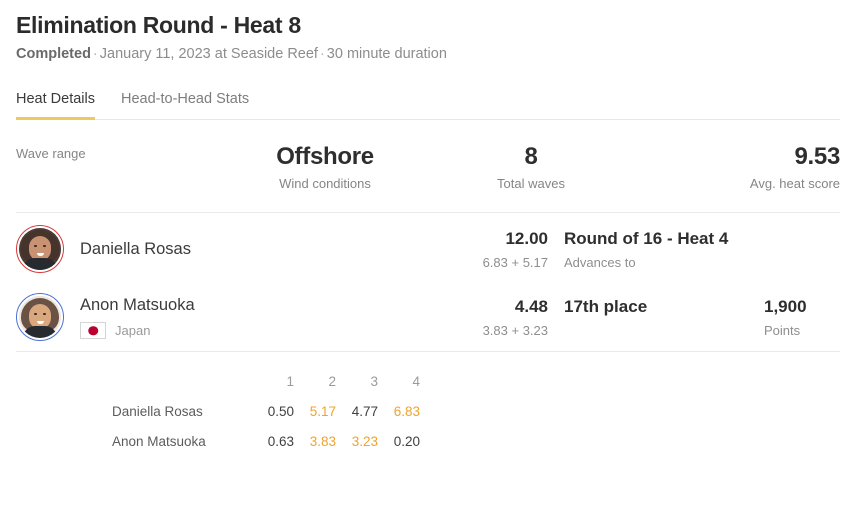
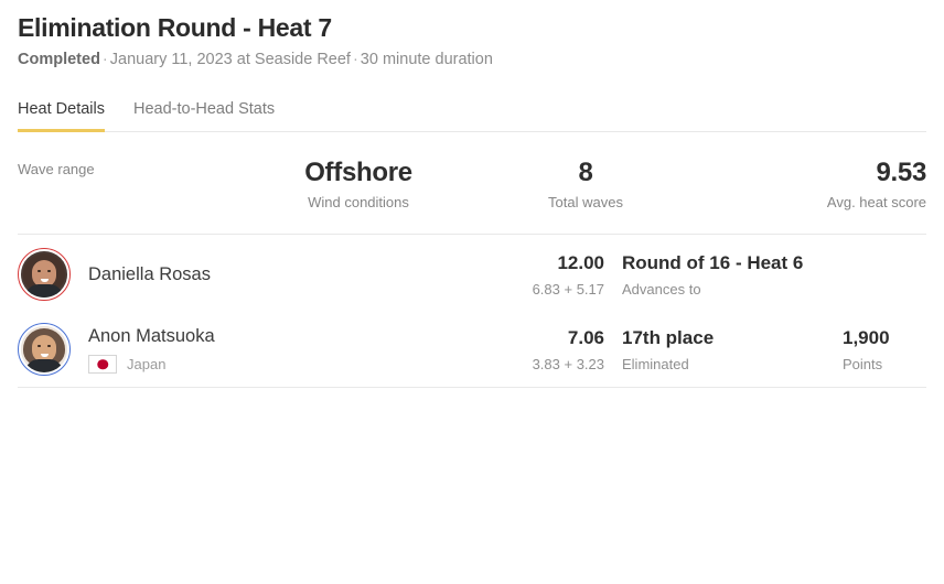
- Elimination Round - Heat 8
+ Elimination Round - Heat 7
  Completed · January 11, 2023 at Seaside Reef · 30 minute duration
  Heat Details
  Head-to-Head Stats
  Wave range
  Offshore
  Wind conditions
  8
  Total waves
  9.53
  Avg. heat score
  Daniella Rosas
  12.00
  6.83 + 5.17
- Round of 16 - Heat 4
+ Round of 16 - Heat 6
  Advances to
  Anon Matsuoka
  Japan
- 4.48
+ 7.06
  3.83 + 3.23
  17th place
+ Eliminated
  1,900
  Points
- 	1	2	3	4
- Daniella Rosas	0.50	5.17	4.77	6.83
- Anon Matsuoka	0.63	3.83	3.23	0.20
